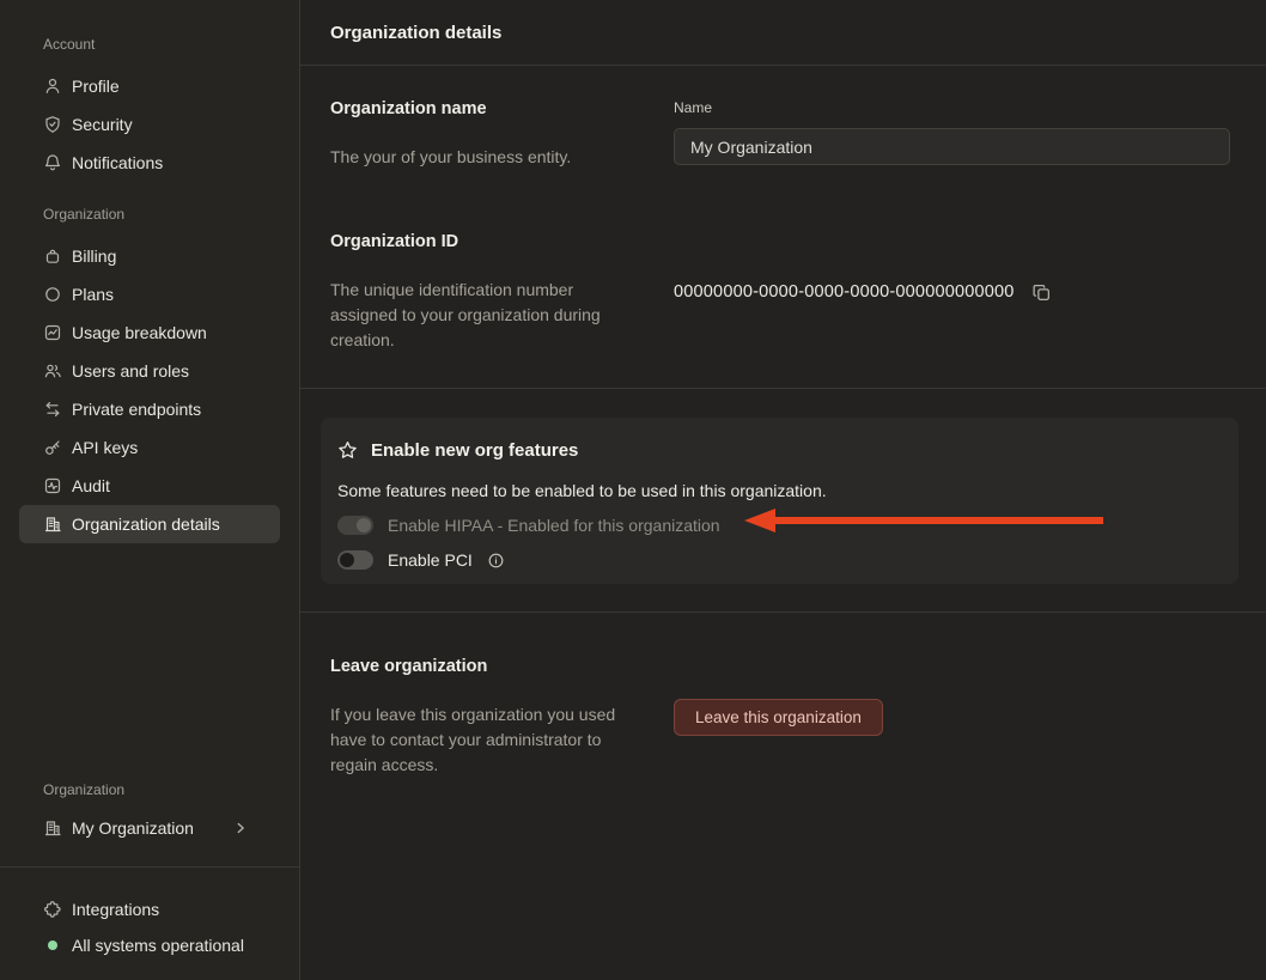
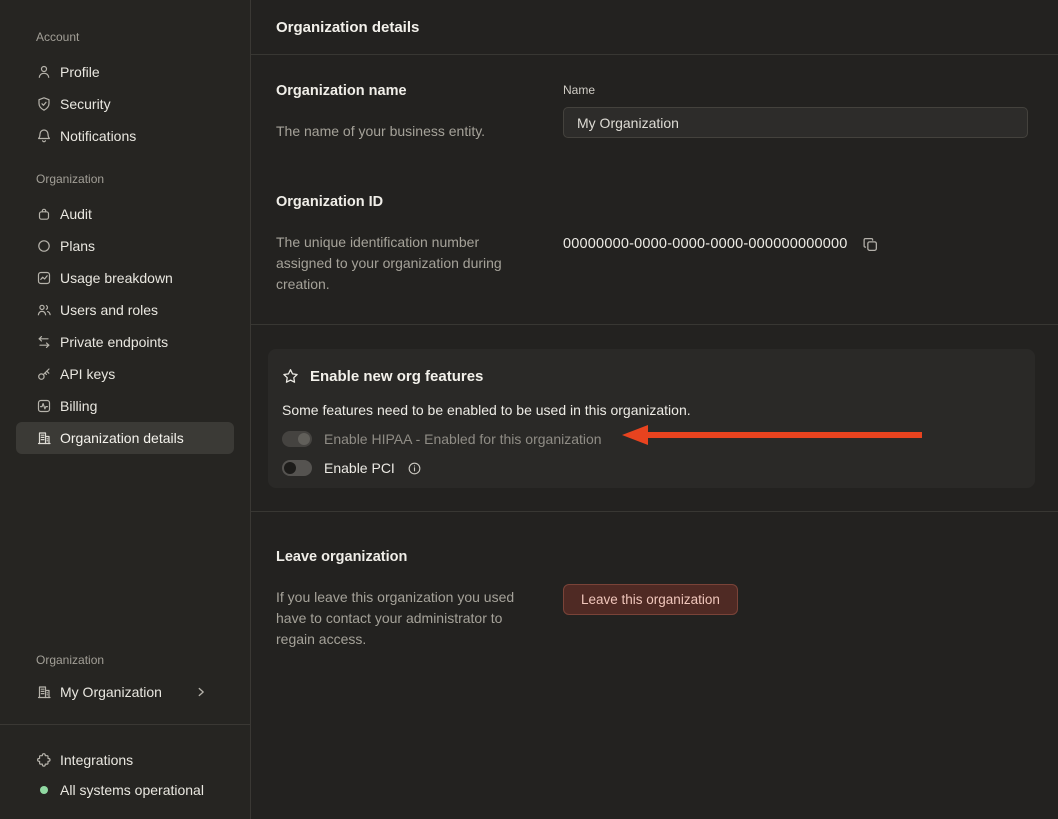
  Account
  Profile
  Security
  Notifications
  Organization
- Billing
+ Audit
  Plans
  Usage breakdown
  Users and roles
  Private endpoints
  API keys
- Audit
+ Billing
  Organization details
  Organization
  My Organization
  Integrations
  All systems operational
  Organization details
  Organization name
- The your of your business entity.
+ The name of your business entity.
  Name
  My Organization
  Organization ID
  The unique identification number assigned to your organization during creation.
  00000000-0000-0000-0000-000000000000
  Enable new org features
  Some features need to be enabled to be used in this organization.
  Enable HIPAA - Enabled for this organization
  Enable PCI
  Leave organization
  If you leave this organization you used have to contact your administrator to regain access.
  Leave this organization
